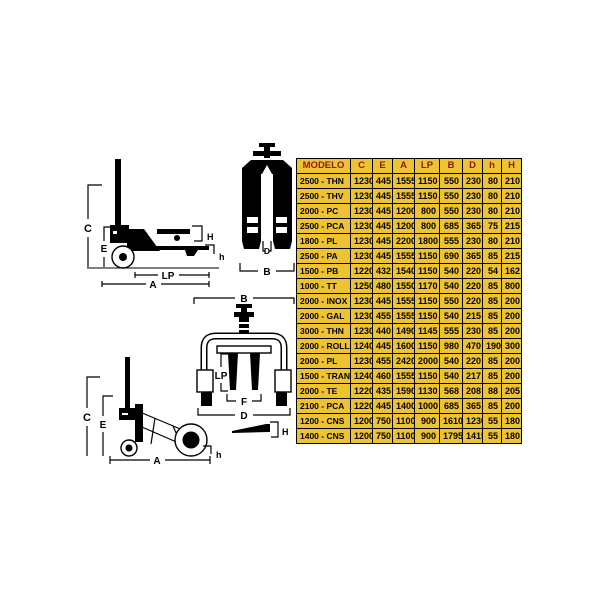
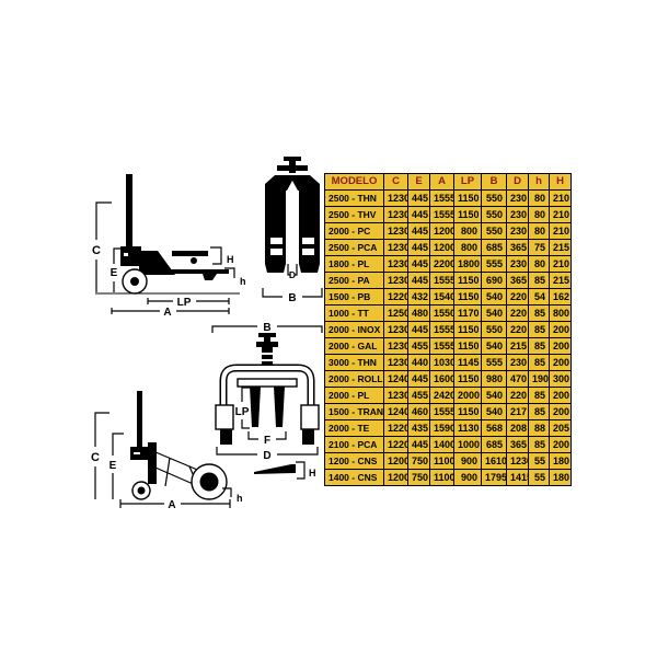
  C
  E
  H
  h
  LP
  A
  D
  B
  B
  LP
  F
  D
  C
  E
  h
  A
  H
  MODELO	C	E	A	LP	B	D	h	H
  2500 - THN	1230	445	1555	1150	550	230	80	210
  2500 - THV	1230	445	1555	1150	550	230	80	210
  2000 - PC	1230	445	1200	800	550	230	80	210
  2500 - PCA	1230	445	1200	800	685	365	75	215
  1800 - PL	1230	445	2200	1800	555	230	80	210
  2500 - PA	1230	445	1555	1150	690	365	85	215
  1500 - PB	1220	432	1540	1150	540	220	54	162
  1000 - TT	1250	480	1550	1170	540	220	85	800
  2000 - INOX	1230	445	1555	1150	550	220	85	200
  2000 - GAL	1230	455	1555	1150	540	215	85	200
- 3000 - THN	1230	440	1490	1145	555	230	85	200
+ 3000 - THN	1230	440	1030	1145	555	230	85	200
  2000 - ROLL	1240	445	1600	1150	980	470	190	300
  2000 - PL	1230	455	2420	2000	540	220	85	200
  1500 - TRAN	1240	460	1555	1150	540	217	85	200
  2000 - TE	1220	435	1590	1130	568	208	88	205
  2100 - PCA	1220	445	1400	1000	685	365	85	200
  1200 - CNS	1200	750	1100	900	1610	123	55	180
  1400 - CNS	1200	750	1100	900	1795	141	55	180
